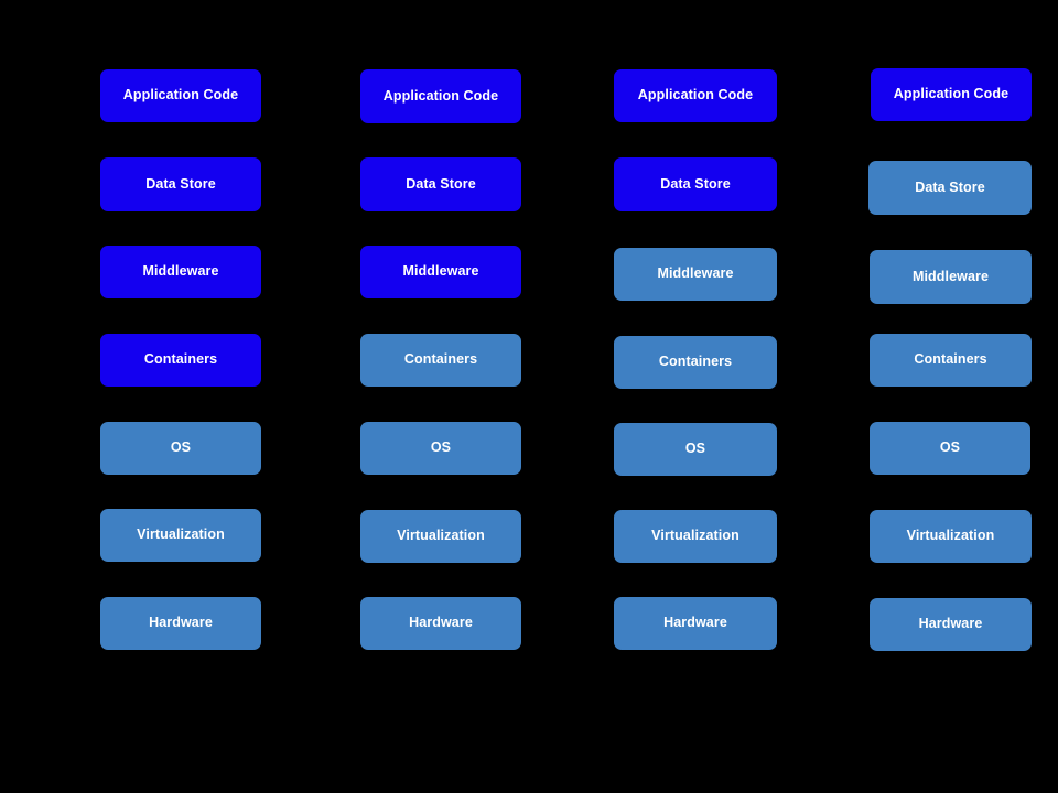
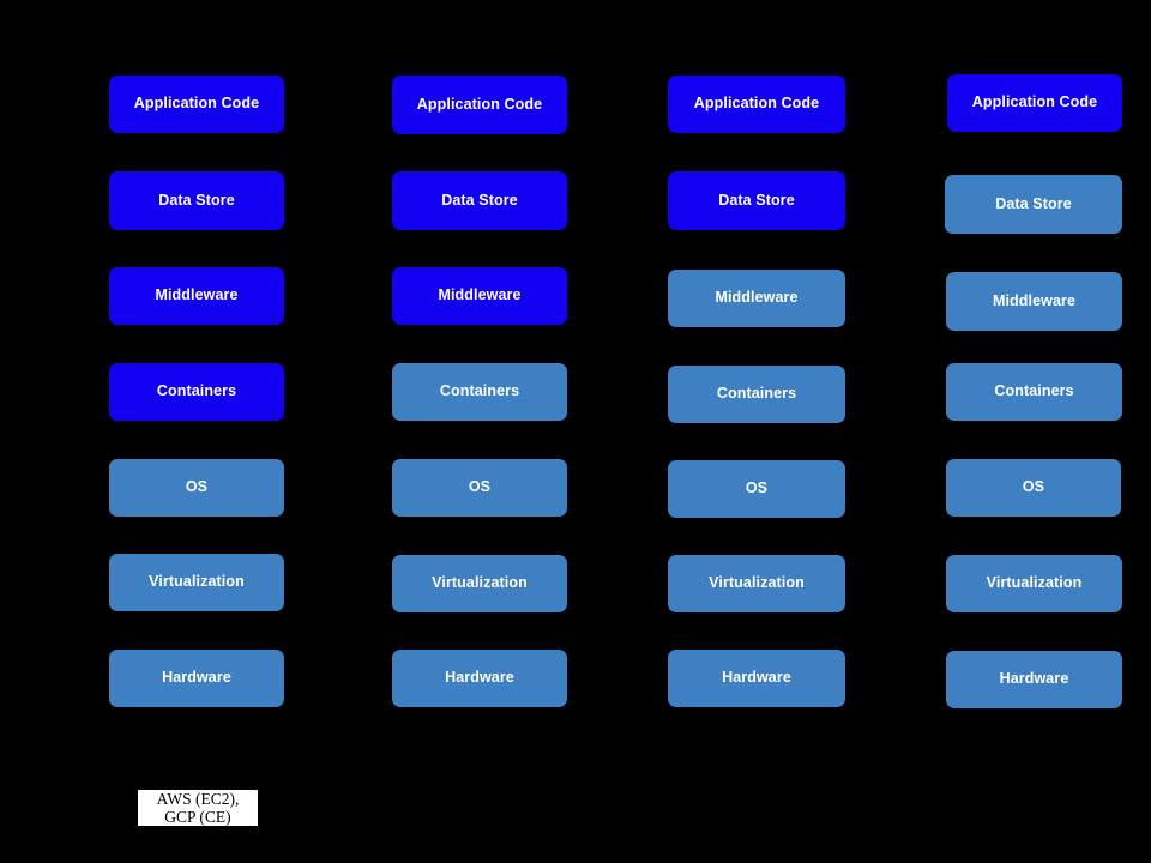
  Application Code
  Data Store
  Middleware
  Containers
  OS
  Virtualization
  Hardware
  Application Code
  Data Store
  Middleware
  Containers
  OS
  Virtualization
  Hardware
  Application Code
  Data Store
  Middleware
  Containers
  OS
  Virtualization
  Hardware
  Application Code
  Data Store
  Middleware
  Containers
  OS
  Virtualization
  Hardware
+ AWS (EC2), GCP (CE)
